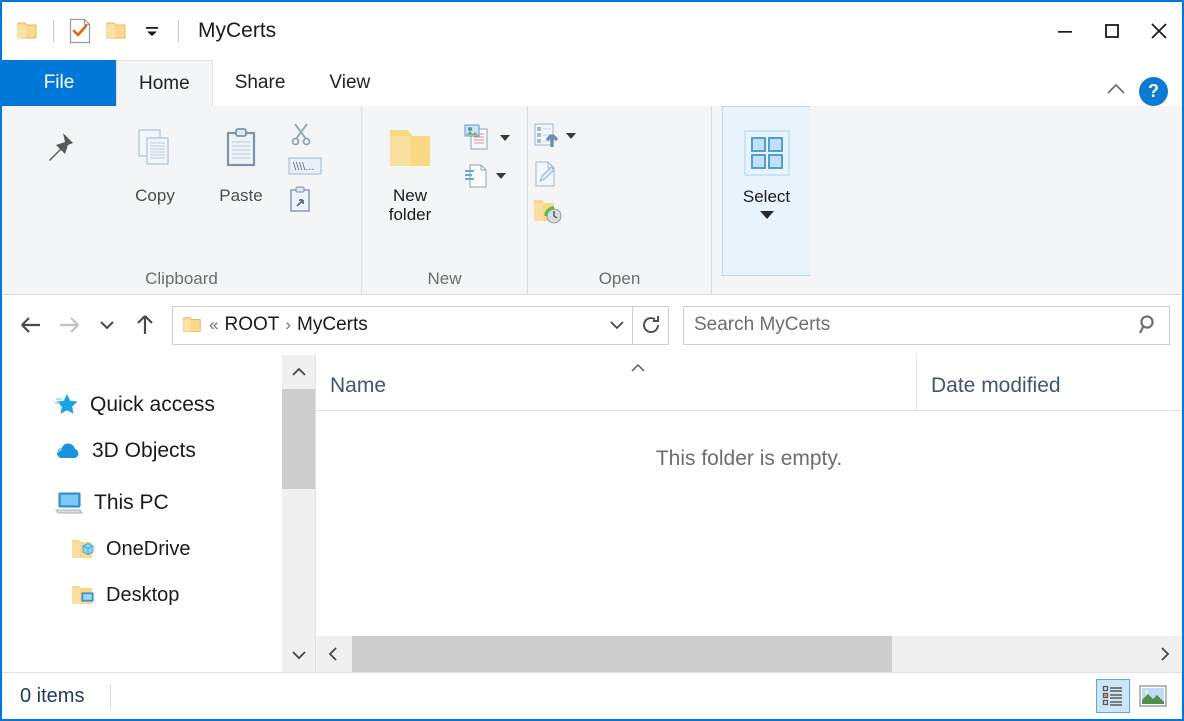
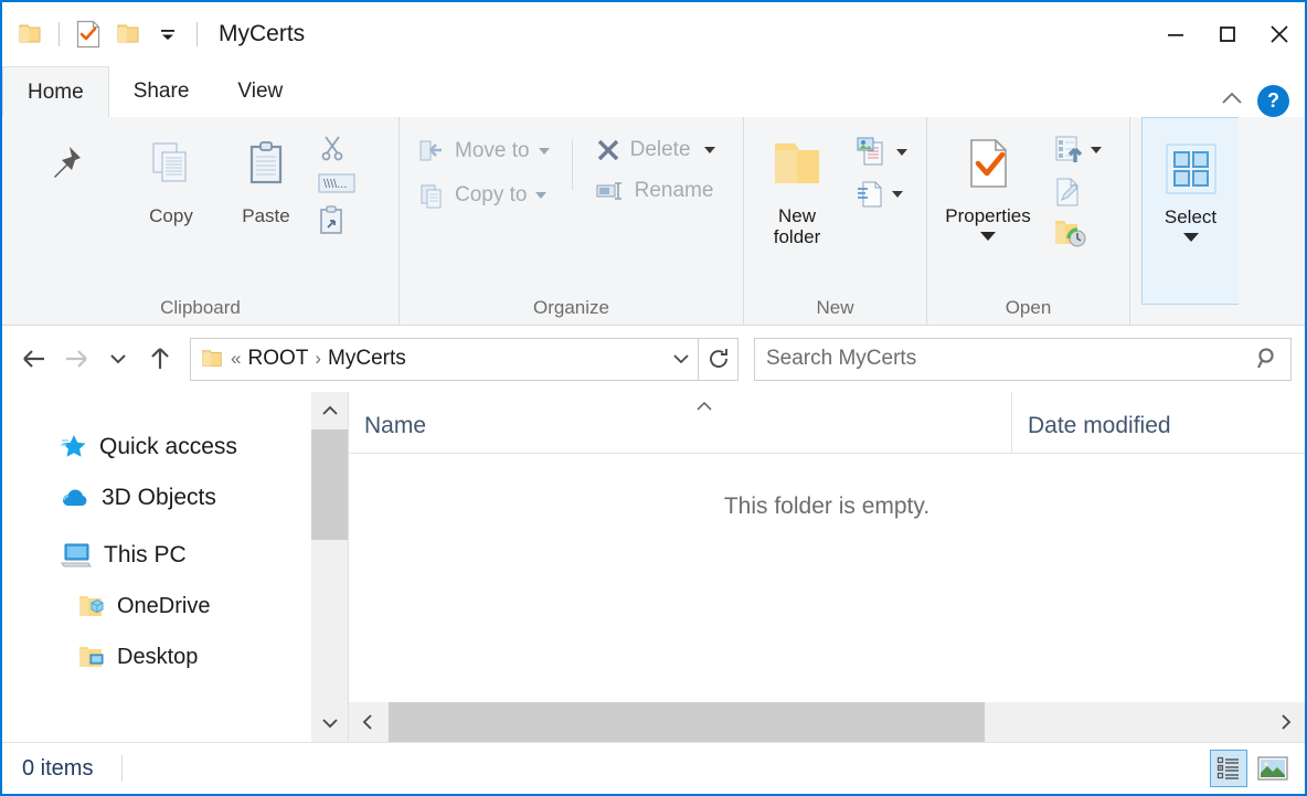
  MyCerts
- File
  Home
  Share
  View
  ?
  Copy
  Paste
  \\\\...
  Clipboard
+ Move to
+ Copy to
+ Delete
+ Rename
+ Organize
  New
  folder
  New
+ Properties
  Open
  Select
  «
  ROOT
  ›
  MyCerts
  Search MyCerts
  Quick access
  3D Objects
  This PC
  OneDrive
  Desktop
  Name
  Date modified
  This folder is empty.
  0 items
